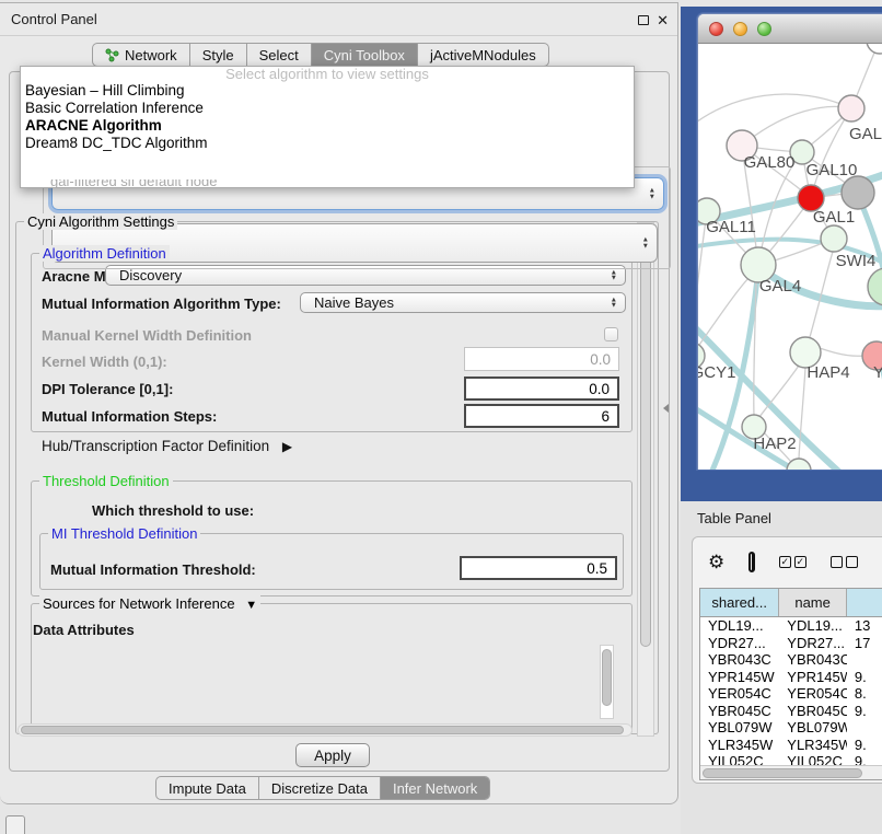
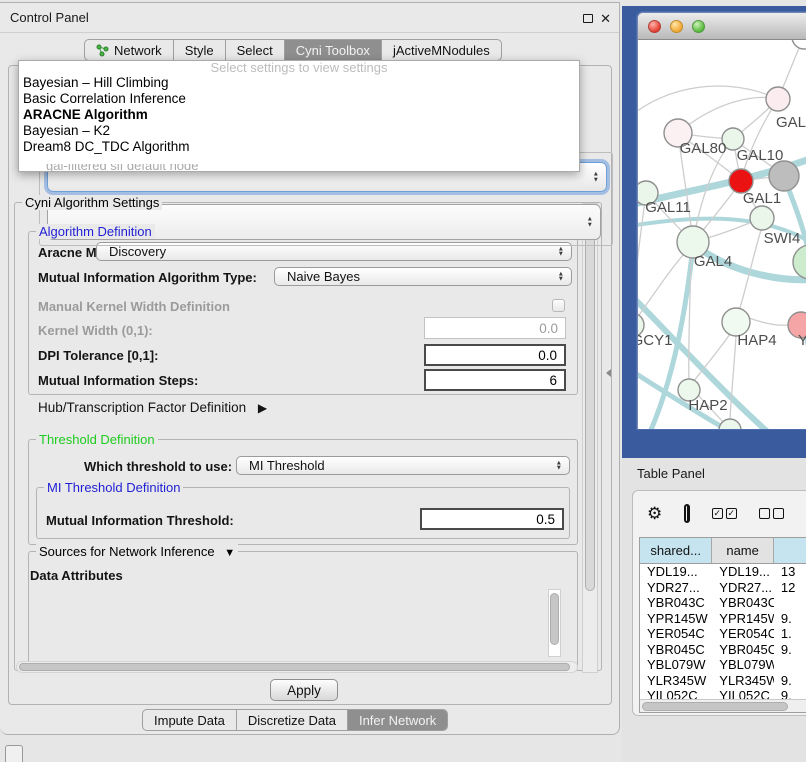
  GAL
  GAL80
  GAL10
  GAL1
  GAL11
  SWI4
  GAL4
  GCY1
  HAP4
  Y
  HAP2
  Table Panel
  ⚙
  shared...
  name
  YDL19...
  YDL19...
  13
  YDR27...
  YDR27...
- 17
+ 12
  YBR043C
  YBR043C
  YPR145W
  YPR145W
  9.
  YER054C
  YER054C
- 8.
+ 1.
  YBR045C
  YBR045C
  9.
  YBL079W
  YBL079W
  YLR345W
  YLR345W
  9.
  YIL052C
  YIL052C
  9.
  Control Panel
  ✕
  Network
  Style
  Select
  Cyni Toolbox
  jActiveMNodules
- Select algorithm to view settings
+ Select settings to view settings
  Bayesian – Hill Climbing
  Basic Correlation Inference
  ARACNE Algorithm
+ Bayesian – K2
  Dream8 DC_TDC Algorithm
  gal-filtered sif default node
  Cyni Algorithm Settings
  Algorithm Definition
  Discovery
  Mutual Information Algorithm Type:
  Naive Bayes
  Manual Kernel Width Definition
  Kernel Width (0,1):
  0.0
  DPI Tolerance [0,1]:
  0.0
  Mutual Information Steps:
  6
  Hub/Transcription Factor Definition ▶
  Threshold Definition
  Which threshold to use:
+ MI Threshold
  MI Threshold Definition
  Mutual Information Threshold:
  0.5
  Sources for Network Inference ▼
  Data Attributes
  Apply
  Impute Data
  Discretize Data
  Infer Network
